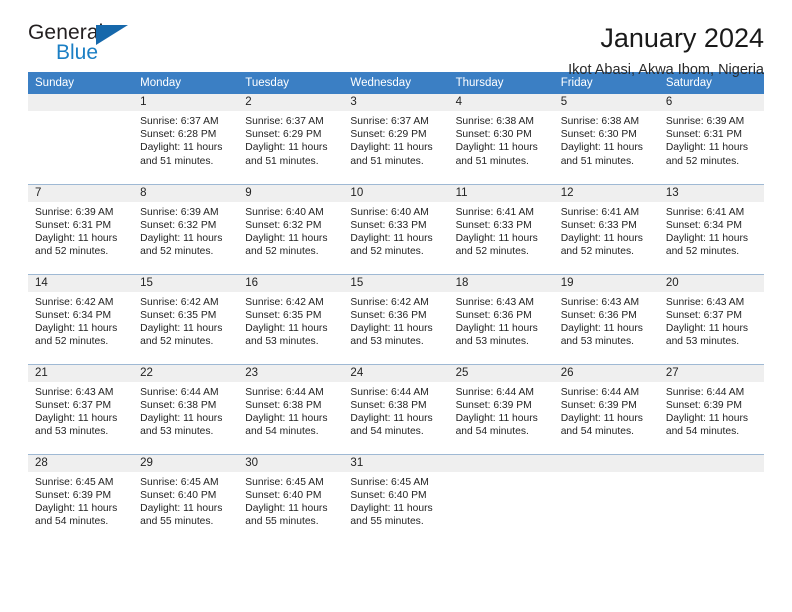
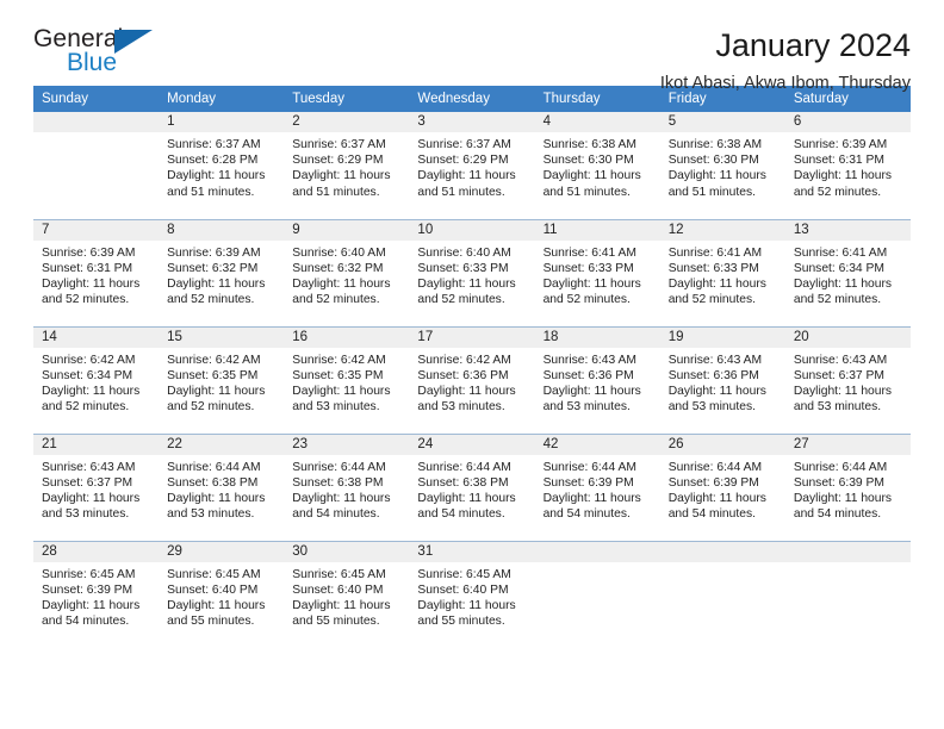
  General
  Blue
  January 2024
- Ikot Abasi, Akwa Ibom, Nigeria
+ Ikot Abasi, Akwa Ibom, Thursday
  Sunday	Monday	Tuesday	Wednesday	Thursday	Friday	Saturday
  	1Sunrise: 6:37 AMSunset: 6:28 PMDaylight: 11 hoursand 51 minutes.	2Sunrise: 6:37 AMSunset: 6:29 PMDaylight: 11 hoursand 51 minutes.	3Sunrise: 6:37 AMSunset: 6:29 PMDaylight: 11 hoursand 51 minutes.	4Sunrise: 6:38 AMSunset: 6:30 PMDaylight: 11 hoursand 51 minutes.	5Sunrise: 6:38 AMSunset: 6:30 PMDaylight: 11 hoursand 51 minutes.	6Sunrise: 6:39 AMSunset: 6:31 PMDaylight: 11 hoursand 52 minutes.
  7Sunrise: 6:39 AMSunset: 6:31 PMDaylight: 11 hoursand 52 minutes.	8Sunrise: 6:39 AMSunset: 6:32 PMDaylight: 11 hoursand 52 minutes.	9Sunrise: 6:40 AMSunset: 6:32 PMDaylight: 11 hoursand 52 minutes.	10Sunrise: 6:40 AMSunset: 6:33 PMDaylight: 11 hoursand 52 minutes.	11Sunrise: 6:41 AMSunset: 6:33 PMDaylight: 11 hoursand 52 minutes.	12Sunrise: 6:41 AMSunset: 6:33 PMDaylight: 11 hoursand 52 minutes.	13Sunrise: 6:41 AMSunset: 6:34 PMDaylight: 11 hoursand 52 minutes.
- 14Sunrise: 6:42 AMSunset: 6:34 PMDaylight: 11 hoursand 52 minutes.	15Sunrise: 6:42 AMSunset: 6:35 PMDaylight: 11 hoursand 52 minutes.	16Sunrise: 6:42 AMSunset: 6:35 PMDaylight: 11 hoursand 53 minutes.	15Sunrise: 6:42 AMSunset: 6:36 PMDaylight: 11 hoursand 53 minutes.	18Sunrise: 6:43 AMSunset: 6:36 PMDaylight: 11 hoursand 53 minutes.	19Sunrise: 6:43 AMSunset: 6:36 PMDaylight: 11 hoursand 53 minutes.	20Sunrise: 6:43 AMSunset: 6:37 PMDaylight: 11 hoursand 53 minutes.
+ 14Sunrise: 6:42 AMSunset: 6:34 PMDaylight: 11 hoursand 52 minutes.	15Sunrise: 6:42 AMSunset: 6:35 PMDaylight: 11 hoursand 52 minutes.	16Sunrise: 6:42 AMSunset: 6:35 PMDaylight: 11 hoursand 53 minutes.	17Sunrise: 6:42 AMSunset: 6:36 PMDaylight: 11 hoursand 53 minutes.	18Sunrise: 6:43 AMSunset: 6:36 PMDaylight: 11 hoursand 53 minutes.	19Sunrise: 6:43 AMSunset: 6:36 PMDaylight: 11 hoursand 53 minutes.	20Sunrise: 6:43 AMSunset: 6:37 PMDaylight: 11 hoursand 53 minutes.
- 21Sunrise: 6:43 AMSunset: 6:37 PMDaylight: 11 hoursand 53 minutes.	22Sunrise: 6:44 AMSunset: 6:38 PMDaylight: 11 hoursand 53 minutes.	23Sunrise: 6:44 AMSunset: 6:38 PMDaylight: 11 hoursand 54 minutes.	24Sunrise: 6:44 AMSunset: 6:38 PMDaylight: 11 hoursand 54 minutes.	25Sunrise: 6:44 AMSunset: 6:39 PMDaylight: 11 hoursand 54 minutes.	26Sunrise: 6:44 AMSunset: 6:39 PMDaylight: 11 hoursand 54 minutes.	27Sunrise: 6:44 AMSunset: 6:39 PMDaylight: 11 hoursand 54 minutes.
+ 21Sunrise: 6:43 AMSunset: 6:37 PMDaylight: 11 hoursand 53 minutes.	22Sunrise: 6:44 AMSunset: 6:38 PMDaylight: 11 hoursand 53 minutes.	23Sunrise: 6:44 AMSunset: 6:38 PMDaylight: 11 hoursand 54 minutes.	24Sunrise: 6:44 AMSunset: 6:38 PMDaylight: 11 hoursand 54 minutes.	42Sunrise: 6:44 AMSunset: 6:39 PMDaylight: 11 hoursand 54 minutes.	26Sunrise: 6:44 AMSunset: 6:39 PMDaylight: 11 hoursand 54 minutes.	27Sunrise: 6:44 AMSunset: 6:39 PMDaylight: 11 hoursand 54 minutes.
  28Sunrise: 6:45 AMSunset: 6:39 PMDaylight: 11 hoursand 54 minutes.	29Sunrise: 6:45 AMSunset: 6:40 PMDaylight: 11 hoursand 55 minutes.	30Sunrise: 6:45 AMSunset: 6:40 PMDaylight: 11 hoursand 55 minutes.	31Sunrise: 6:45 AMSunset: 6:40 PMDaylight: 11 hoursand 55 minutes.
